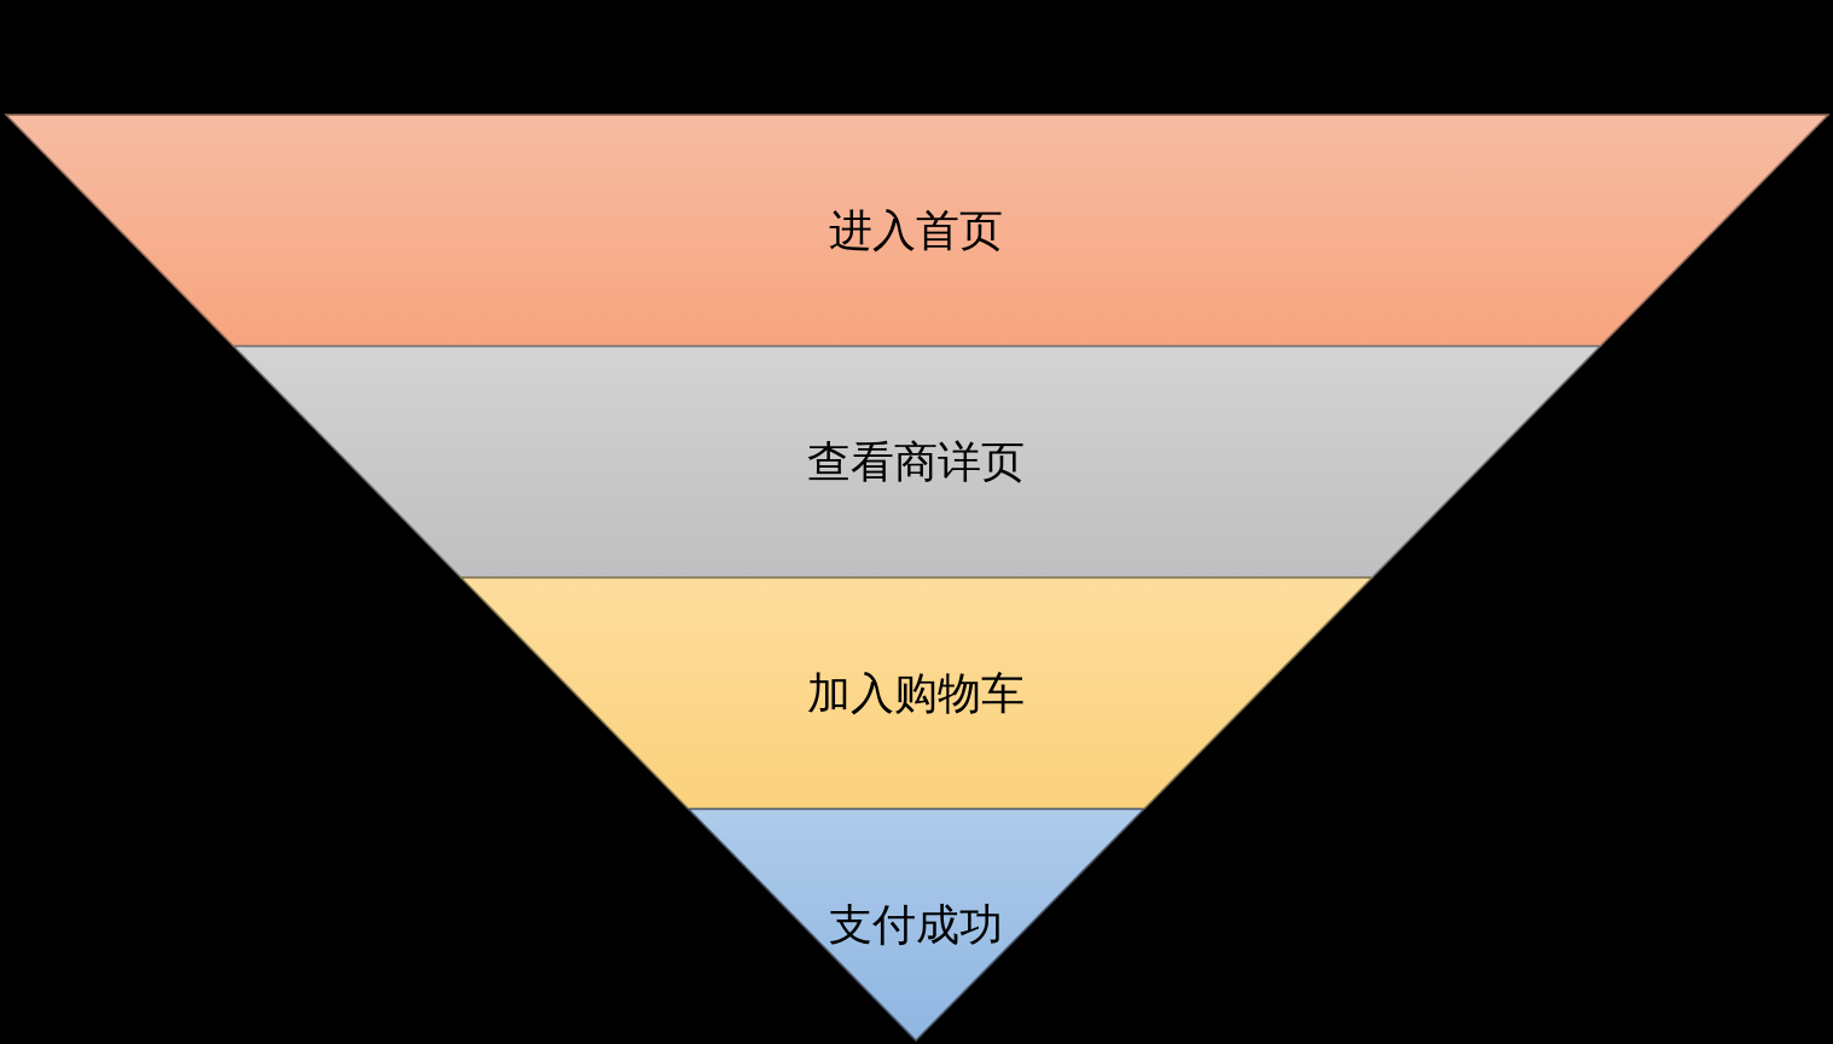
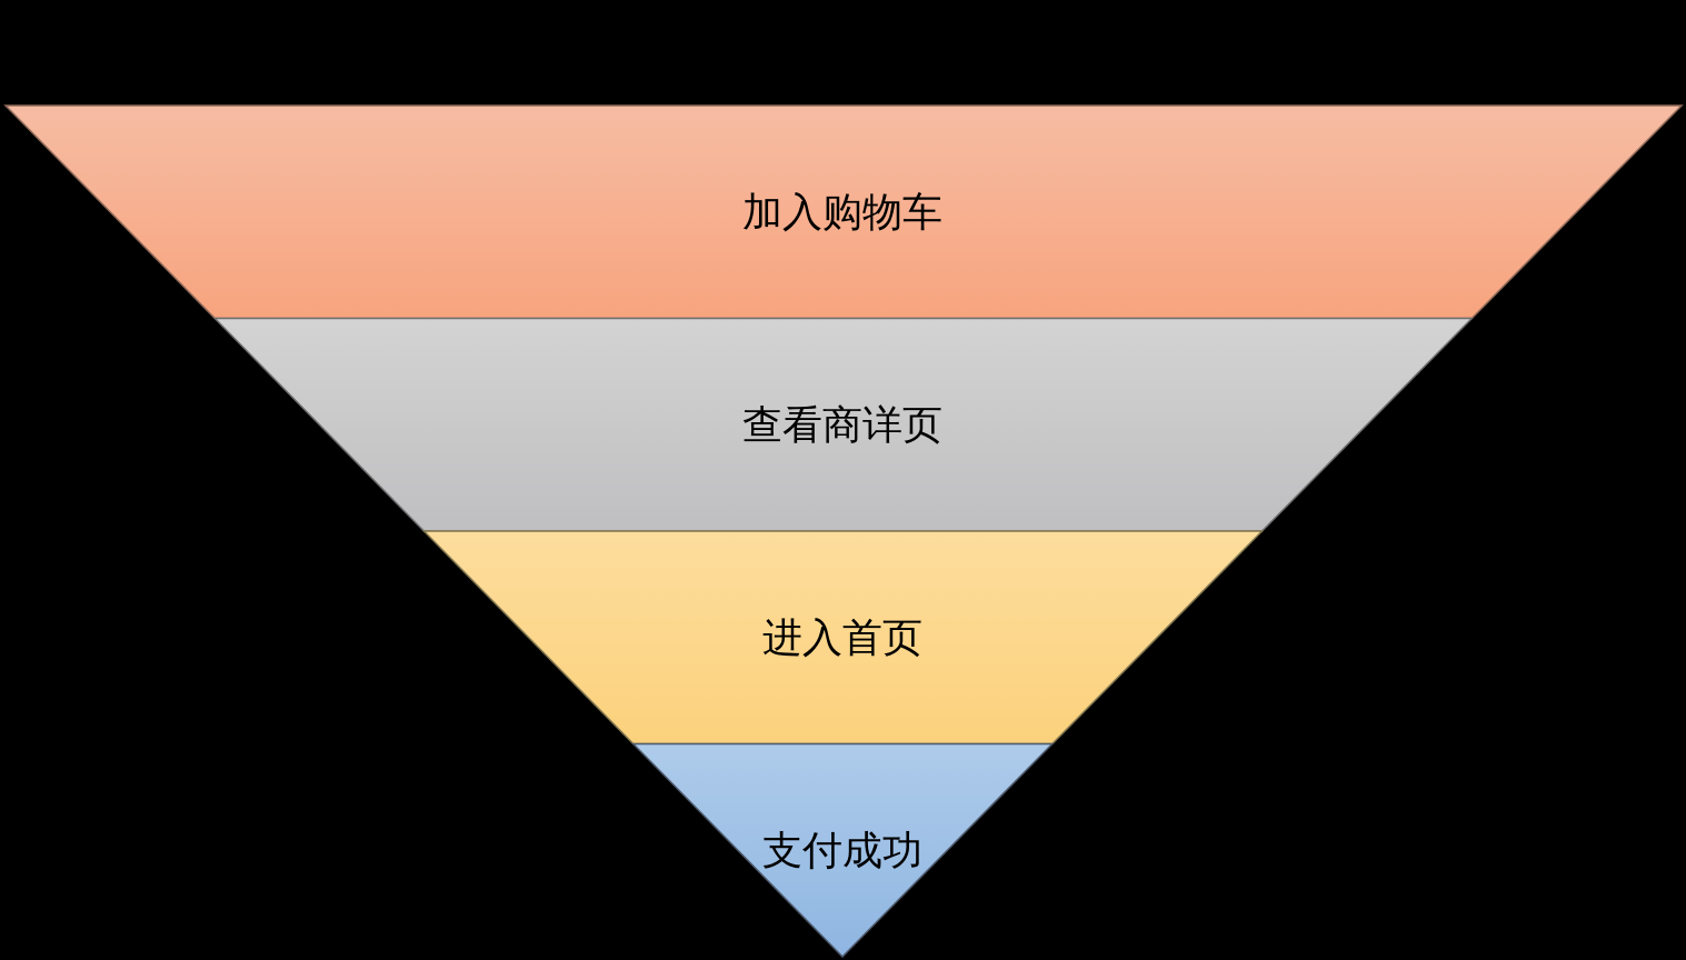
- 进入首页
+ 加入购物车
  查看商详页
- 加入购物车
+ 进入首页
  支付成功
